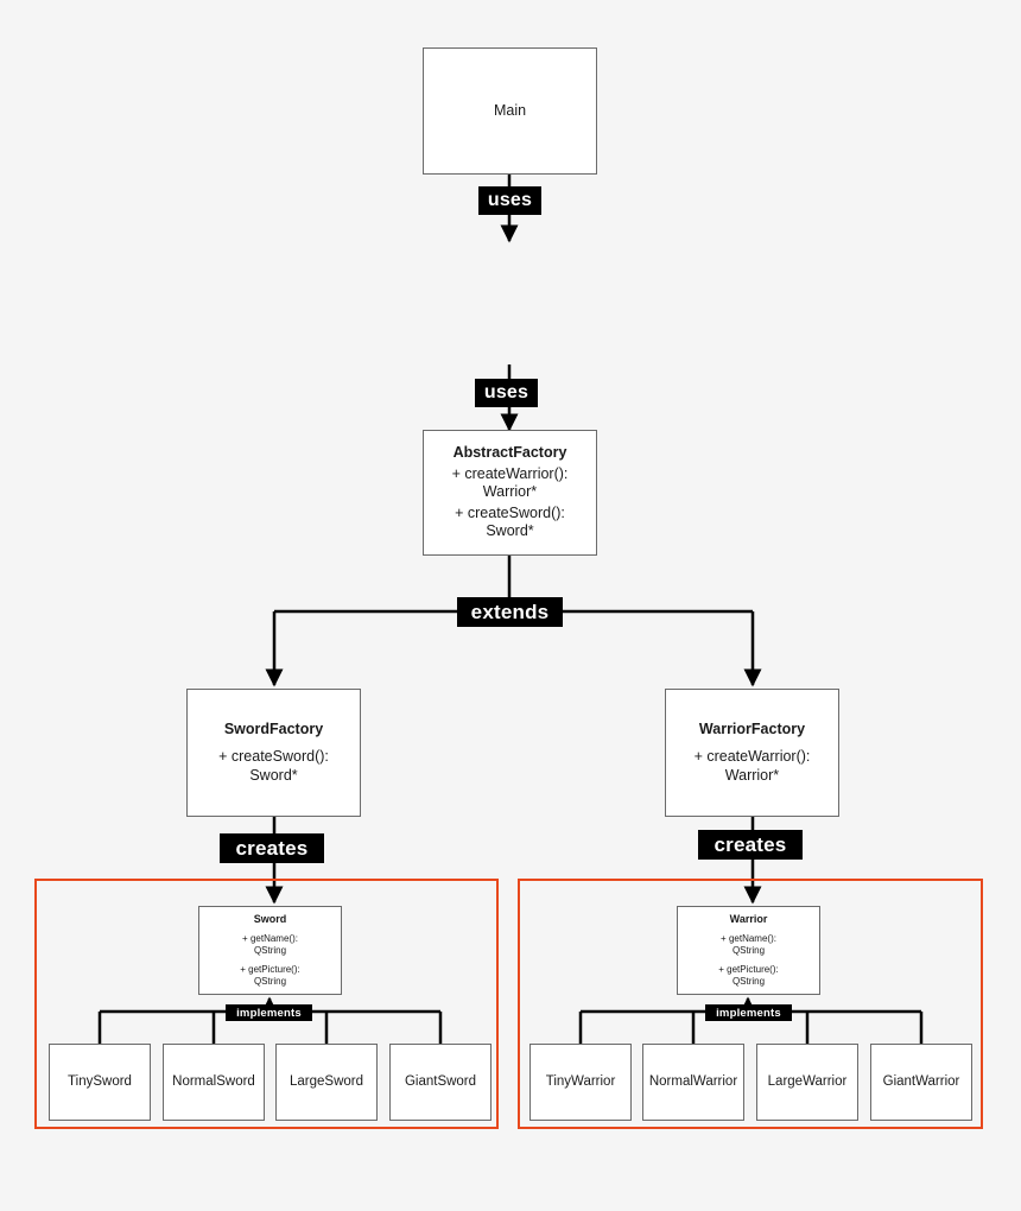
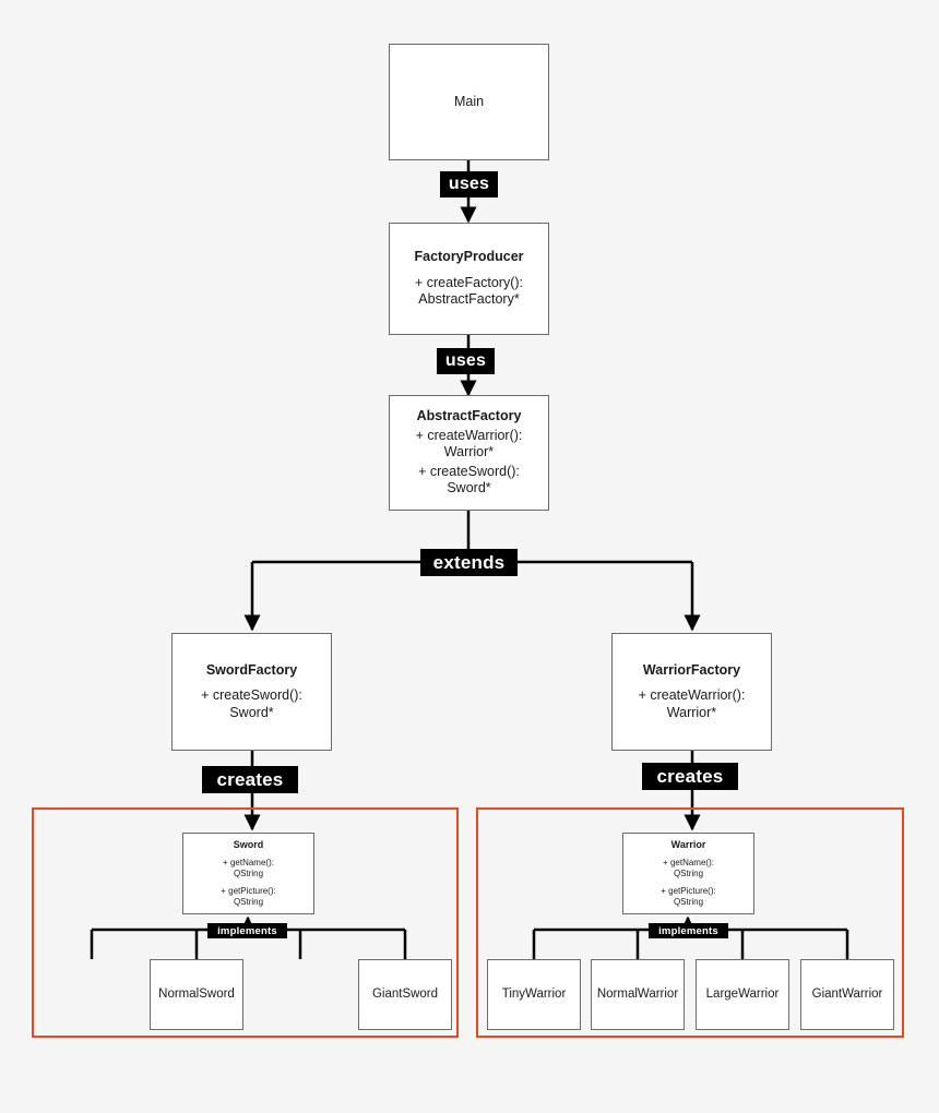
  Main
+ FactoryProducer
+ + createFactory():
+ AbstractFactory*
  AbstractFactory
  + createWarrior():
  Warrior*
  + createSword():
  Sword*
  SwordFactory
  + createSword():
  Sword*
  WarriorFactory
  + createWarrior():
  Warrior*
  Sword
  + getName():
  QString
  + getPicture():
  QString
  Warrior
  + getName():
  QString
  + getPicture():
  QString
- TinySword
  NormalSword
- LargeSword
  GiantSword
  TinyWarrior
  NormalWarrior
  LargeWarrior
  GiantWarrior
  uses
  uses
  extends
  creates
  creates
  implements
  implements
